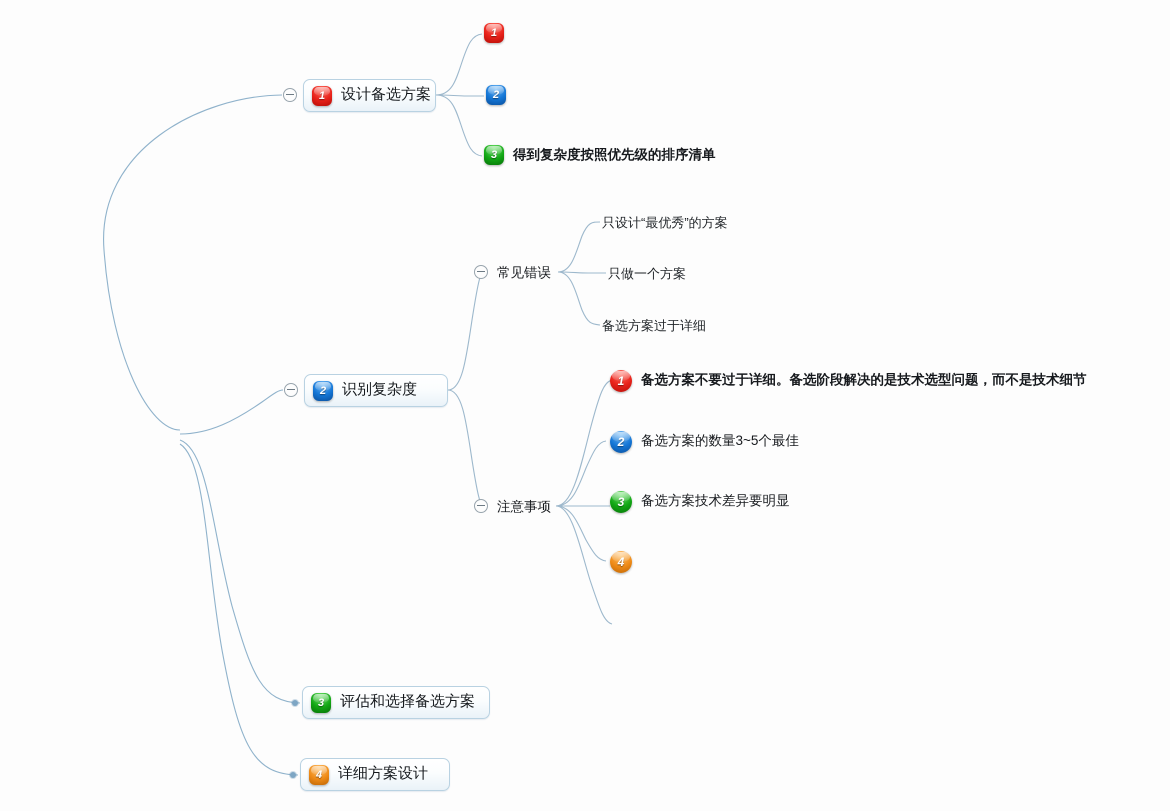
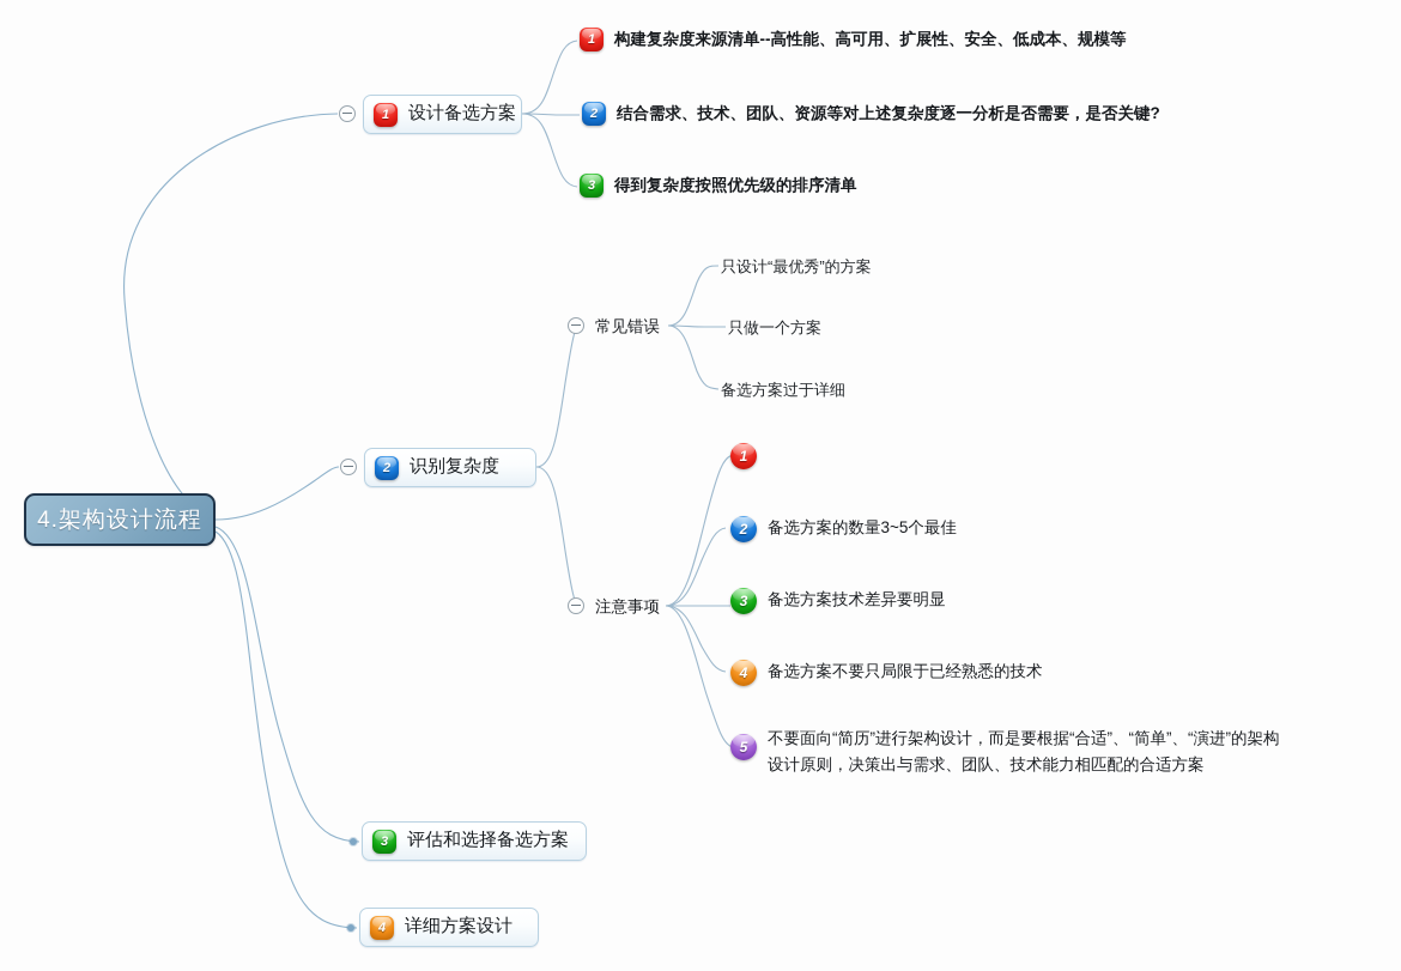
+ 4.架构设计流程
  1
  设计备选方案
  1
+ 构建复杂度来源清单--高性能、高可用、扩展性、安全、低成本、规模等
  2
+ 结合需求、技术、团队、资源等对上述复杂度逐一分析是否需要，是否关键?
  3
  得到复杂度按照优先级的排序清单
  2
  识别复杂度
  常见错误
  只设计“最优秀”的方案
  只做一个方案
  备选方案过于详细
  注意事项
  1
- 备选方案不要过于详细。备选阶段解决的是技术选型问题，而不是技术细节
  2
  备选方案的数量3~5个最佳
  3
  备选方案技术差异要明显
  4
+ 备选方案不要只局限于已经熟悉的技术
+ 5
+ 不要面向“简历”进行架构设计，而是要根据“合适”、“简单”、“演进”的架构设计原则，决策出与需求、团队、技术能力相匹配的合适方案
  3
  评估和选择备选方案
  4
  详细方案设计
